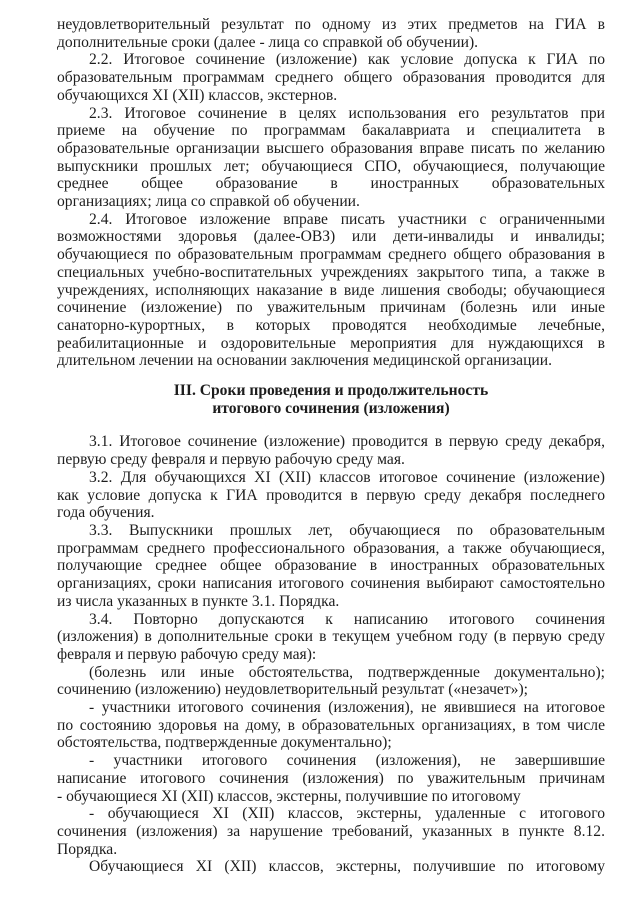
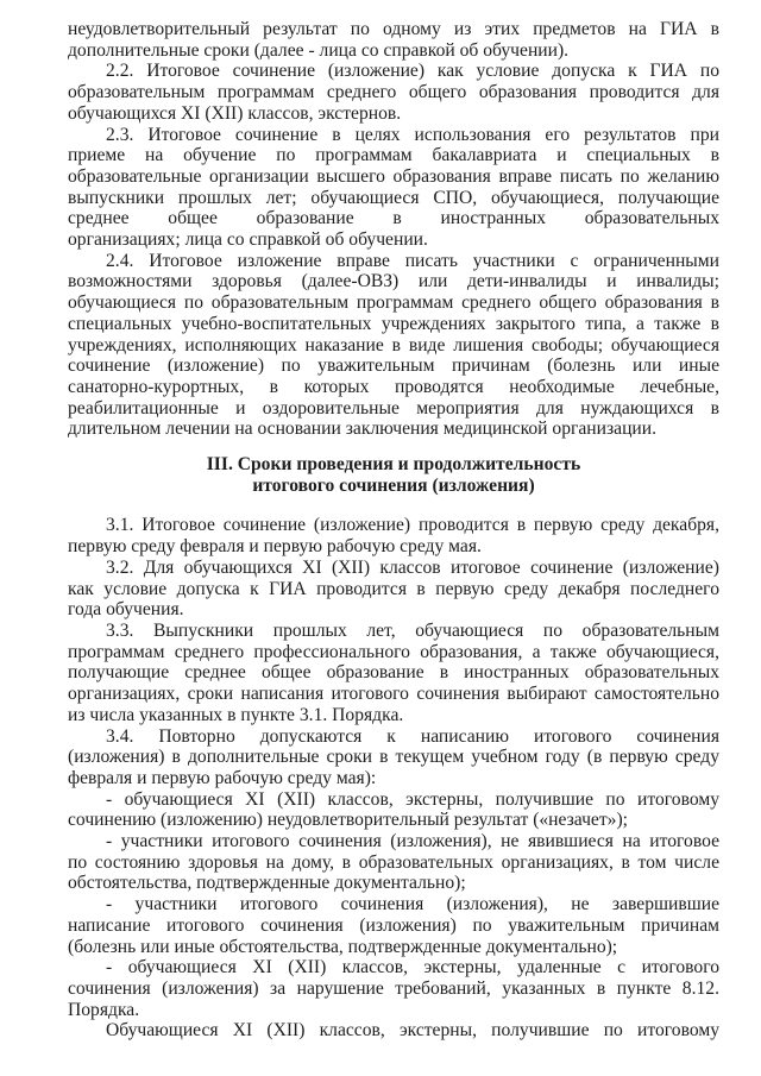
  неудовлетворительный результат по одному из этих предметов на ГИА в
  дополнительные сроки (далее - лица со справкой об обучении).
  2.2. Итоговое сочинение (изложение) как условие допуска к ГИА по
  образовательным программам среднего общего образования проводится для
  обучающихся XI (XII) классов, экстернов.
  2.3. Итоговое сочинение в целях использования его результатов при
- приеме на обучение по программам бакалавриата и специалитета в
+ приеме на обучение по программам бакалавриата и специальных в
  образовательные организации высшего образования вправе писать по желанию
  выпускники прошлых лет; обучающиеся СПО, обучающиеся, получающие
  среднее общее образование в иностранных образовательных
  организациях; лица со справкой об обучении.
  2.4. Итоговое изложение вправе писать участники с ограниченными
  возможностями здоровья (далее-ОВЗ) или дети-инвалиды и инвалиды;
  обучающиеся по образовательным программам среднего общего образования в
  специальных учебно-воспитательных учреждениях закрытого типа, а также в
  учреждениях, исполняющих наказание в виде лишения свободы; обучающиеся
  сочинение (изложение) по уважительным причинам (болезнь или иные
  санаторно-курортных, в которых проводятся необходимые лечебные,
  реабилитационные и оздоровительные мероприятия для нуждающихся в
  длительном лечении на основании заключения медицинской организации.
  III. Сроки проведения и продолжительность
  итогового сочинения (изложения)
  3.1. Итоговое сочинение (изложение) проводится в первую среду декабря,
  первую среду февраля и первую рабочую среду мая.
  3.2. Для обучающихся XI (XII) классов итоговое сочинение (изложение)
  как условие допуска к ГИА проводится в первую среду декабря последнего
  года обучения.
  3.3. Выпускники прошлых лет, обучающиеся по образовательным
  программам среднего профессионального образования, а также обучающиеся,
  получающие среднее общее образование в иностранных образовательных
  организациях, сроки написания итогового сочинения выбирают самостоятельно
  из числа указанных в пункте 3.1. Порядка.
  3.4. Повторно допускаются к написанию итогового сочинения
  (изложения) в дополнительные сроки в текущем учебном году (в первую среду
  февраля и первую рабочую среду мая):
- (болезнь или иные обстоятельства, подтвержденные документально);
+ - обучающиеся XI (XII) классов, экстерны, получившие по итоговому
  сочинению (изложению) неудовлетворительный результат («незачет»);
  - участники итогового сочинения (изложения), не явившиеся на итоговое
  по состоянию здоровья на дому, в образовательных организациях, в том числе
  обстоятельства, подтвержденные документально);
  - участники итогового сочинения (изложения), не завершившие
  написание итогового сочинения (изложения) по уважительным причинам
- - обучающиеся XI (XII) классов, экстерны, получившие по итоговому
+ (болезнь или иные обстоятельства, подтвержденные документально);
  - обучающиеся XI (XII) классов, экстерны, удаленные с итогового
  сочинения (изложения) за нарушение требований, указанных в пункте 8.12.
  Порядка.
  Обучающиеся XI (XII) классов, экстерны, получившие по итоговому
